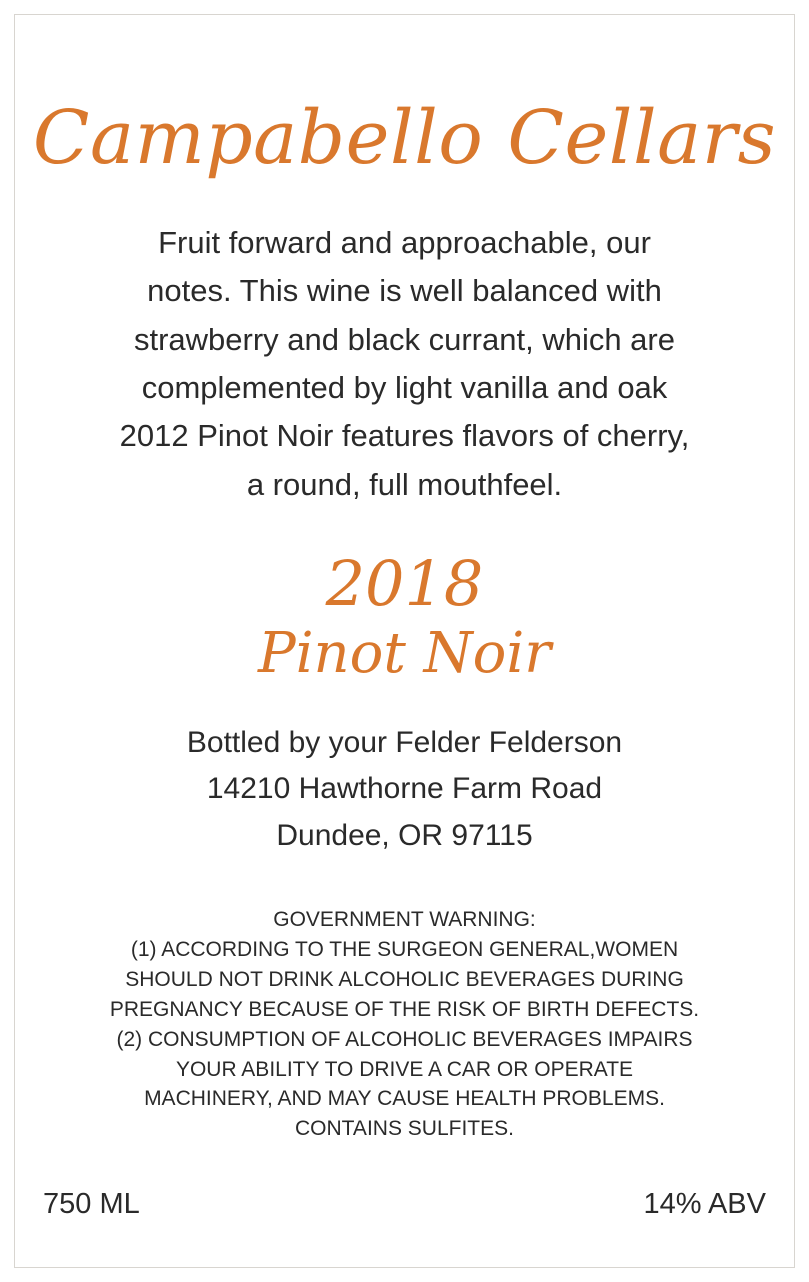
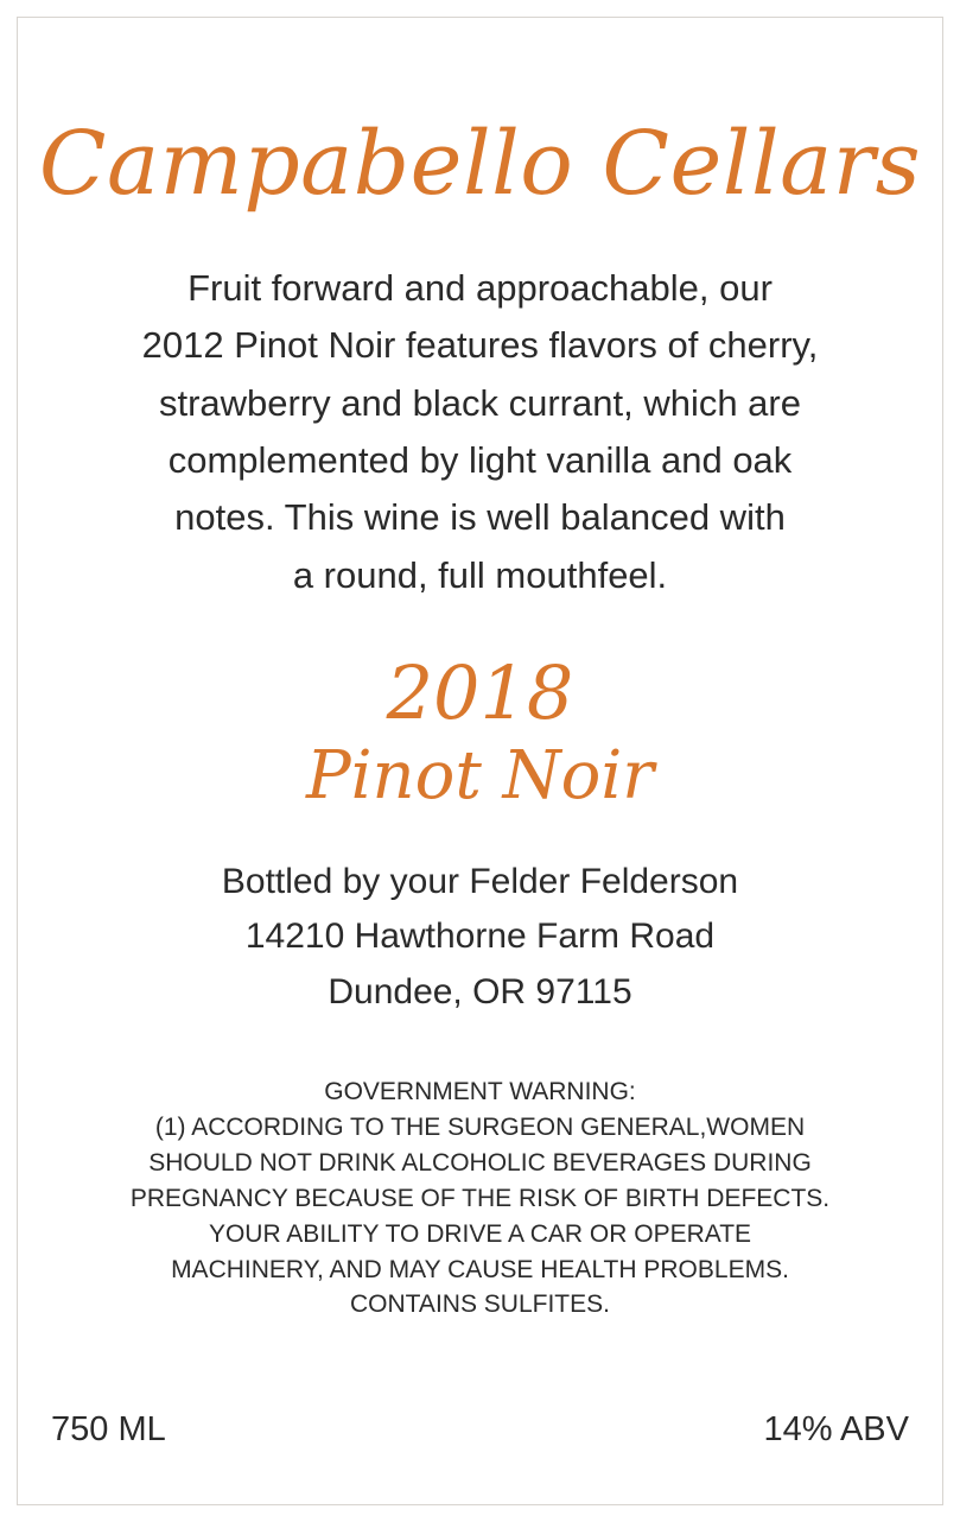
  Campabello Cellars
  Fruit forward and approachable, our
- notes. This wine is well balanced with
+ 2012 Pinot Noir features flavors of cherry,
  strawberry and black currant, which are
  complemented by light vanilla and oak
- 2012 Pinot Noir features flavors of cherry,
+ notes. This wine is well balanced with
  a round, full mouthfeel.
  2018
  Pinot Noir
  Bottled by your Felder Felderson
  14210 Hawthorne Farm Road
  Dundee, OR 97115
  GOVERNMENT WARNING:
  (1) ACCORDING TO THE SURGEON GENERAL,WOMEN
  SHOULD NOT DRINK ALCOHOLIC BEVERAGES DURING
  PREGNANCY BECAUSE OF THE RISK OF BIRTH DEFECTS.
- (2) CONSUMPTION OF ALCOHOLIC BEVERAGES IMPAIRS
  YOUR ABILITY TO DRIVE A CAR OR OPERATE
  MACHINERY, AND MAY CAUSE HEALTH PROBLEMS.
  CONTAINS SULFITES.
  750 ML
  14% ABV
